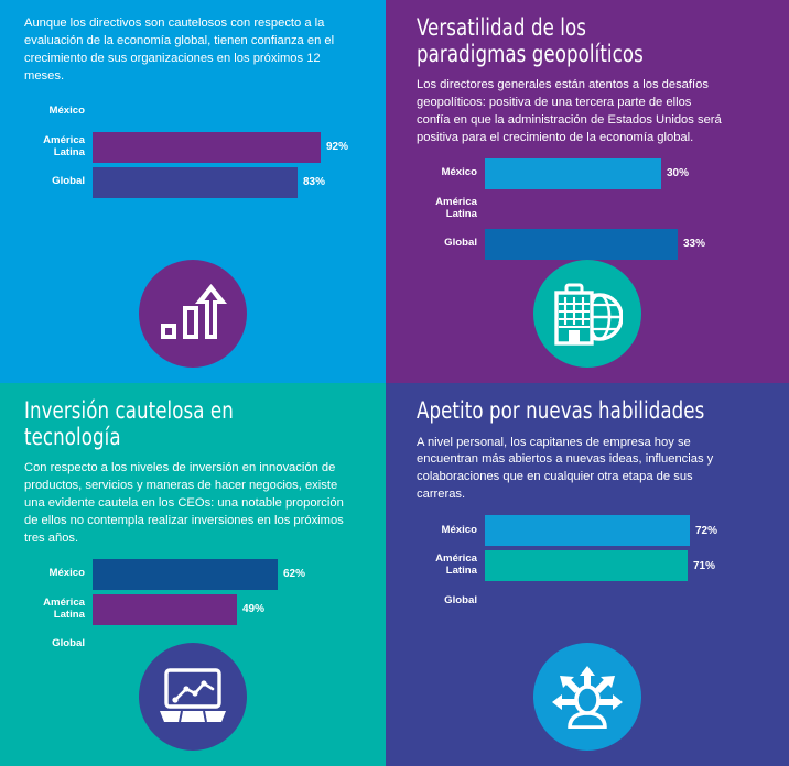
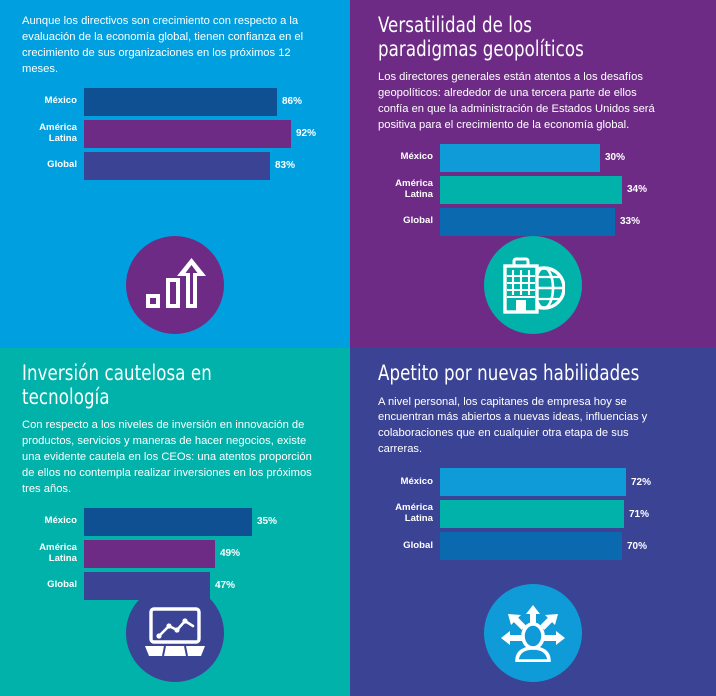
- Aunque los directivos son cautelosos con respecto a la evaluación de la economía global, tienen confianza en el crecimiento de sus organizaciones en los próximos 12 meses.
+ Aunque los directivos son crecimiento con respecto a la evaluación de la economía global, tienen confianza en el crecimiento de sus organizaciones en los próximos 12 meses.
  México
+ 86%
  América
  Latina
  92%
  Global
  83%
  Versatilidad de los
  paradigmas geopolíticos
- Los directores generales están atentos a los desafíos geopolíticos: positiva de una tercera parte de ellos confía en que la administración de Estados Unidos será positiva para el crecimiento de la economía global.
+ Los directores generales están atentos a los desafíos geopolíticos: alrededor de una tercera parte de ellos confía en que la administración de Estados Unidos será positiva para el crecimiento de la economía global.
  México
  30%
  América
  Latina
+ 34%
  Global
  33%
  Inversión cautelosa en tecnología
- Con respecto a los niveles de inversión en innovación de productos, servicios y maneras de hacer negocios, existe una evidente cautela en los CEOs: una notable proporción de ellos no contempla realizar inversiones en los próximos tres años.
+ Con respecto a los niveles de inversión en innovación de productos, servicios y maneras de hacer negocios, existe una evidente cautela en los CEOs: una atentos proporción de ellos no contempla realizar inversiones en los próximos tres años.
  México
- 62%
+ 35%
  América
  Latina
  49%
  Global
+ 47%
  Apetito por nuevas habilidades
  A nivel personal, los capitanes de empresa hoy se encuentran más abiertos a nuevas ideas, influencias y colaboraciones que en cualquier otra etapa de sus carreras.
  México
  72%
  América
  Latina
  71%
  Global
+ 70%
